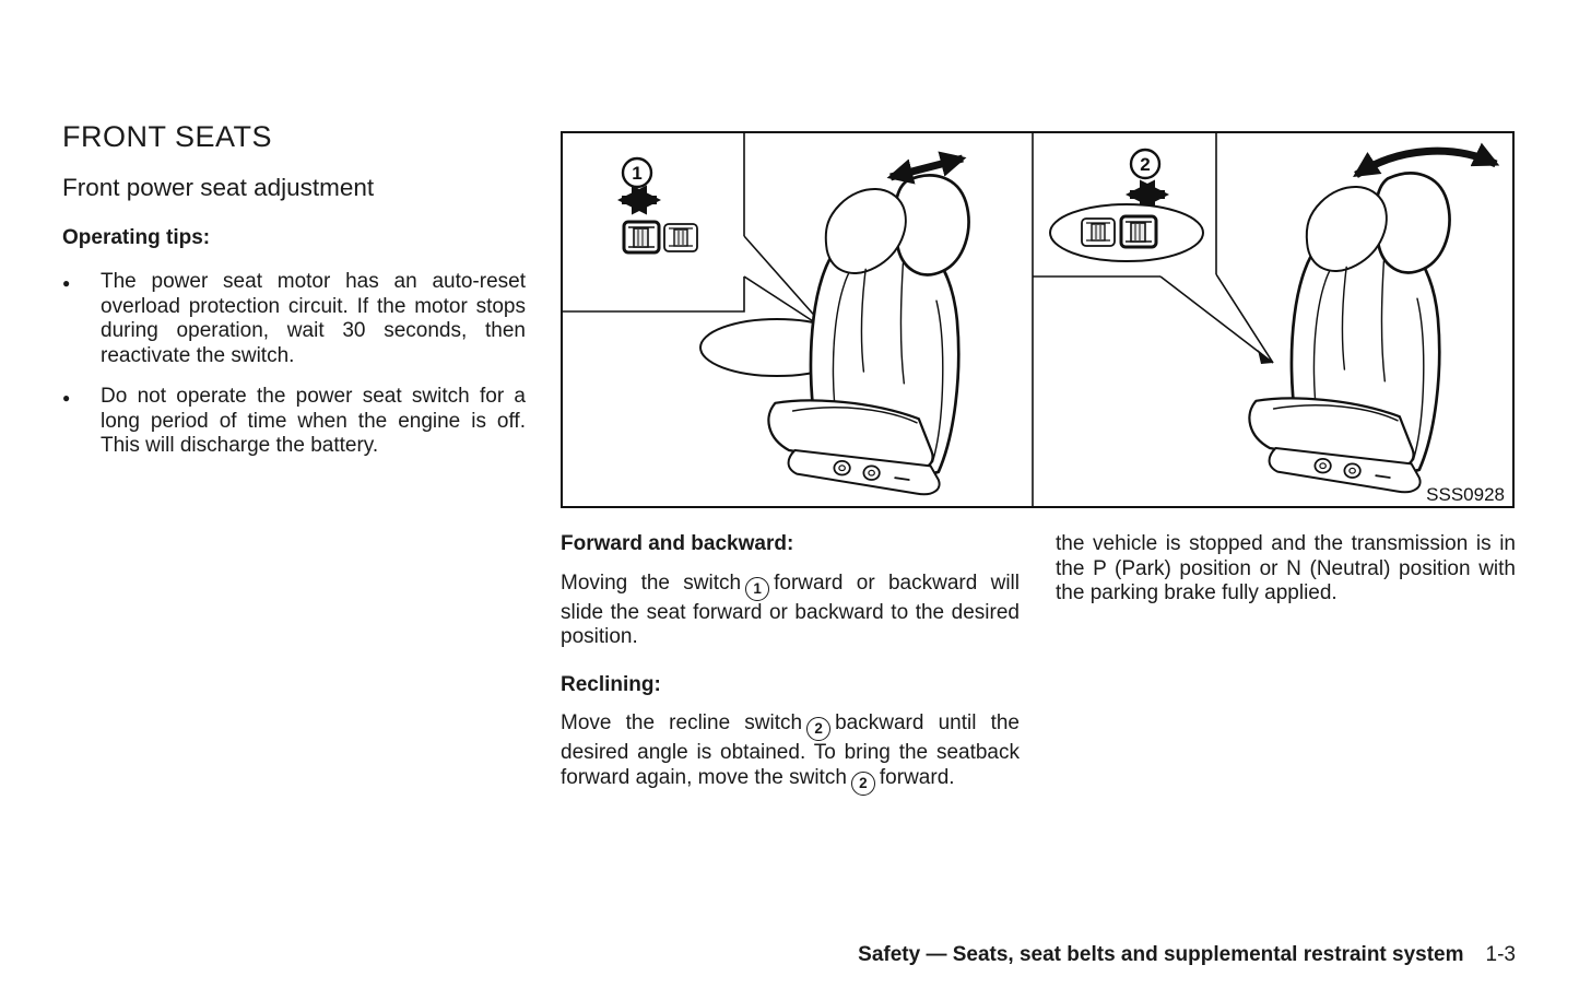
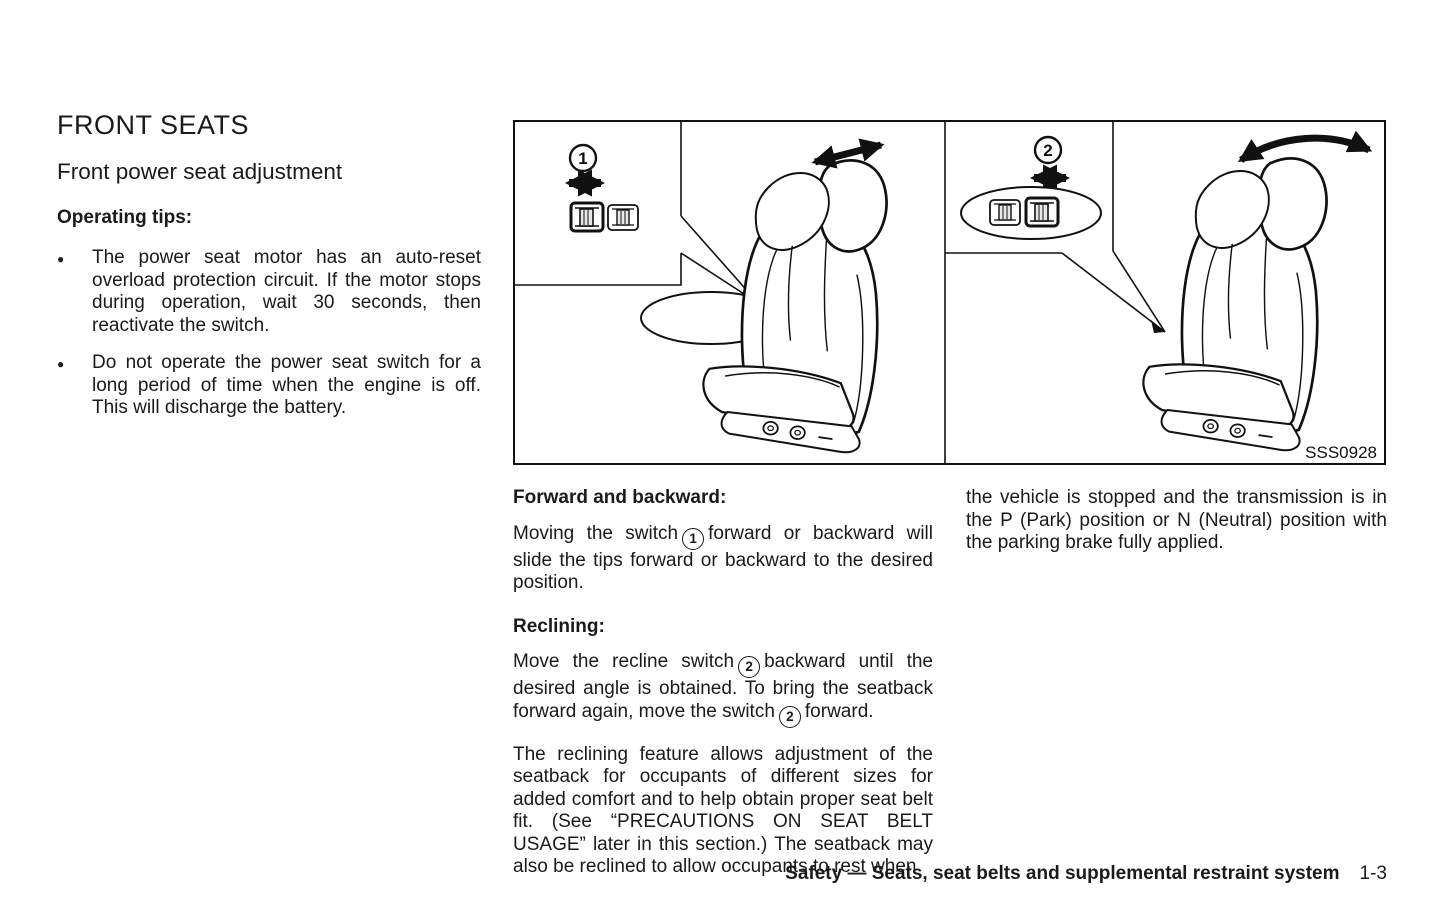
  FRONT SEATS
  Front power seat adjustment
  Operating tips:
  ●
  The power seat motor has an auto-reset overload protection circuit. If the motor stops during operation, wait 30 seconds, then reactivate the switch.
  ●
  Do not operate the power seat switch for a long period of time when the engine is off. This will discharge the battery.
  1
  2
  SSS0928
  Forward and backward:
- Moving the switch 1 forward or backward will slide the seat forward or backward to the desired position.
+ Moving the switch 1 forward or backward will slide the tips forward or backward to the desired position.
  Reclining:
  Move the recline switch 2 backward until the desired angle is obtained. To bring the seatback forward again, move the switch 2 forward.
+ The reclining feature allows adjustment of the seatback for occupants of different sizes for added comfort and to help obtain proper seat belt fit. (See “PRECAUTIONS ON SEAT BELT USAGE” later in this section.) The seatback may also be reclined to allow occupants to rest when
  the vehicle is stopped and the transmission is in the P (Park) position or N (Neutral) position with the parking brake fully applied.
  Safety — Seats, seat belts and supplemental restraint system 1-3
